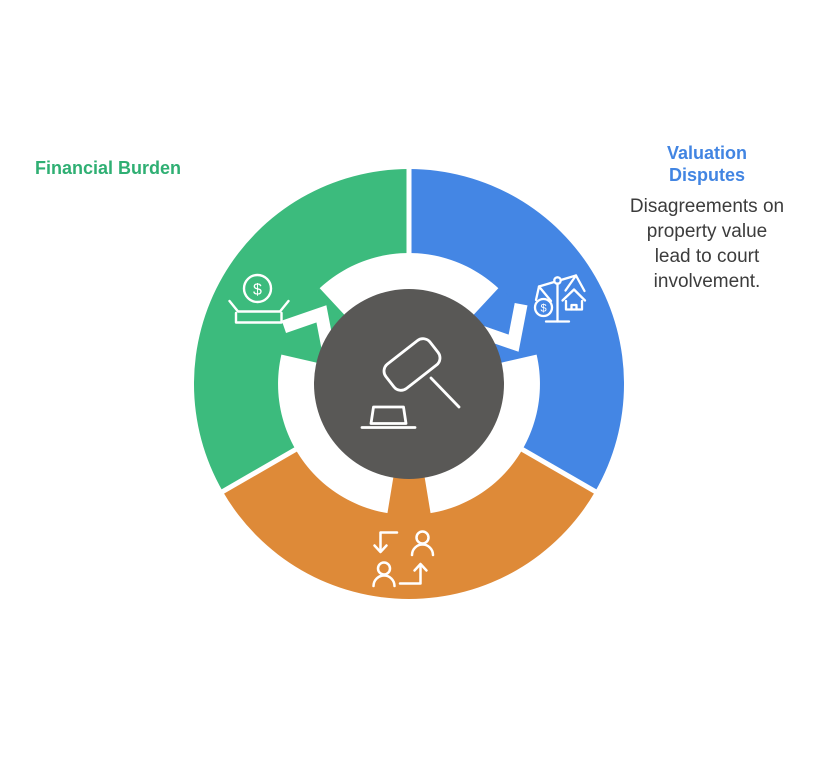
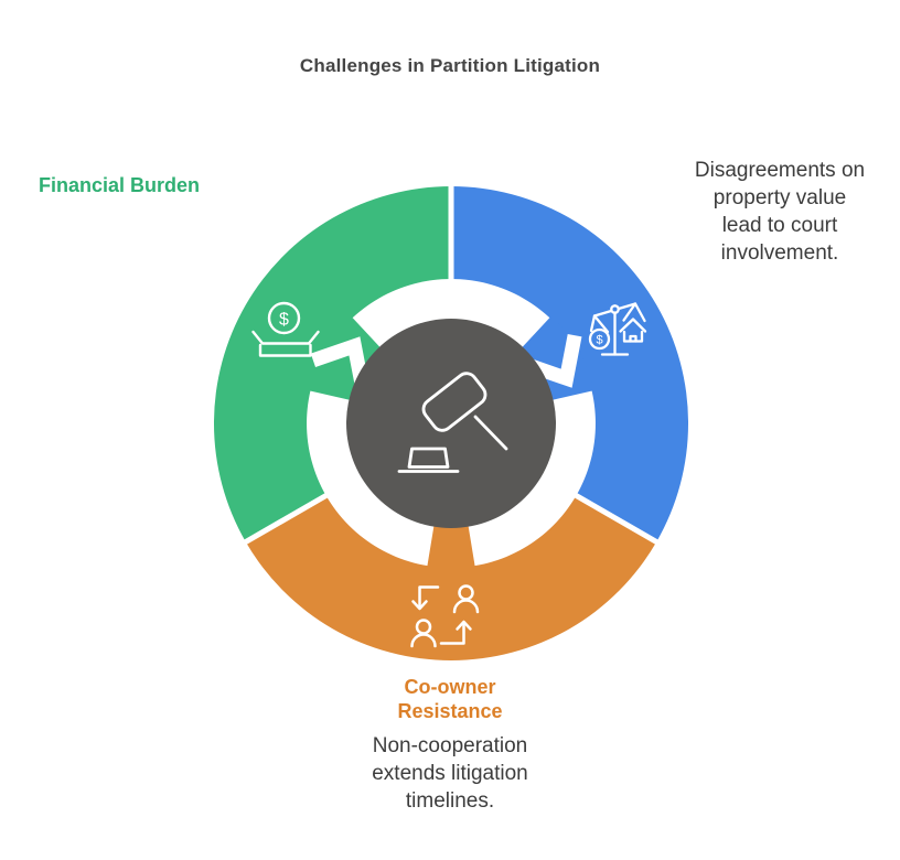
+ Challenges in Partition Litigation
  $
  $
  Financial Burden
- Valuation
- Disputes
  Disagreements on
  property value
  lead to court
  involvement.
+ Co-owner
+ Resistance
+ Non-cooperation
+ extends litigation
+ timelines.
